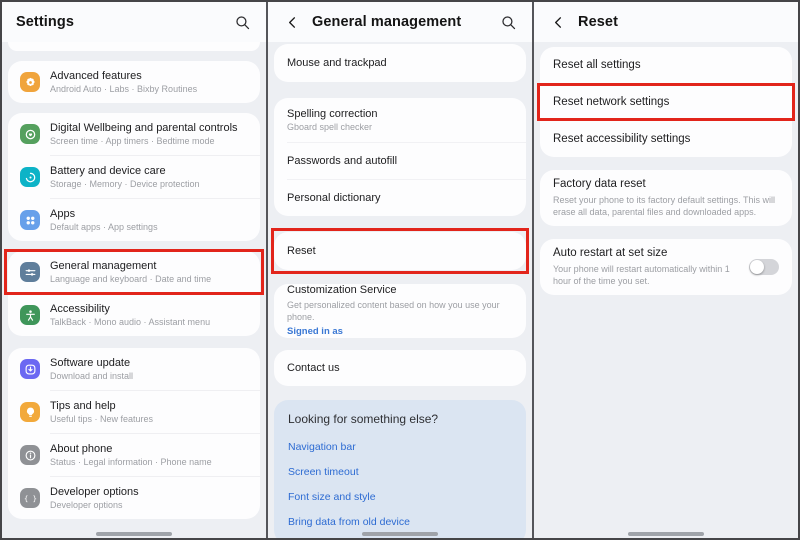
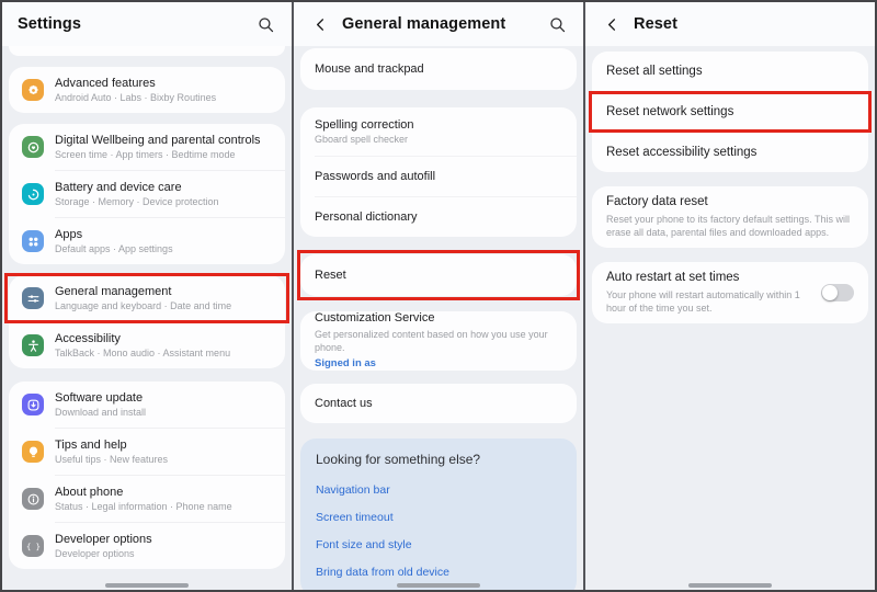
  Settings
  Advanced features
  Android Auto · Labs · Bixby Routines
  Digital Wellbeing and parental controls
  Screen time · App timers · Bedtime mode
  Battery and device care
  Storage · Memory · Device protection
  Apps
  Default apps · App settings
  General management
  Language and keyboard · Date and time
  Accessibility
  TalkBack · Mono audio · Assistant menu
  Software update
  Download and install
  Tips and help
  Useful tips · New features
  About phone
  Status · Legal information · Phone name
  { }
  Developer options
  Developer options
  General management
  Mouse and trackpad
  Spelling correction
  Gboard spell checker
  Passwords and autofill
  Personal dictionary
  Reset
  Customization Service
  Get personalized content based on how you use your phone.
  Signed in as
  Contact us
  Looking for something else?
  Navigation bar
  Screen timeout
  Font size and style
  Bring data from old device
  Reset
  Reset all settings
  Reset network settings
  Reset accessibility settings
  Factory data reset
  Reset your phone to its factory default settings. This will erase all data, parental files and downloaded apps.
- Auto restart at set size
+ Auto restart at set times
  Your phone will restart automatically within 1 hour of the time you set.
